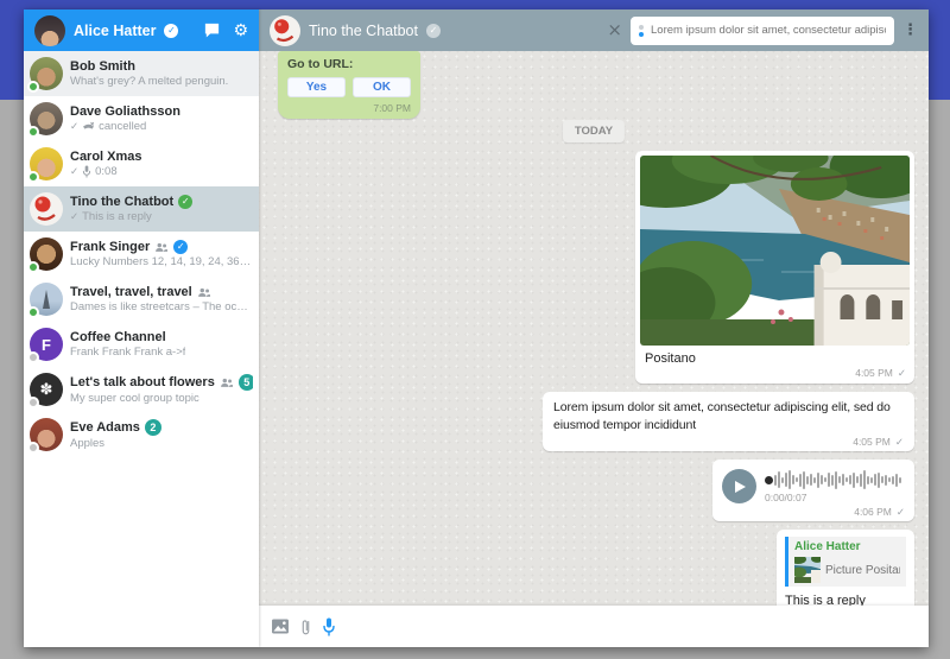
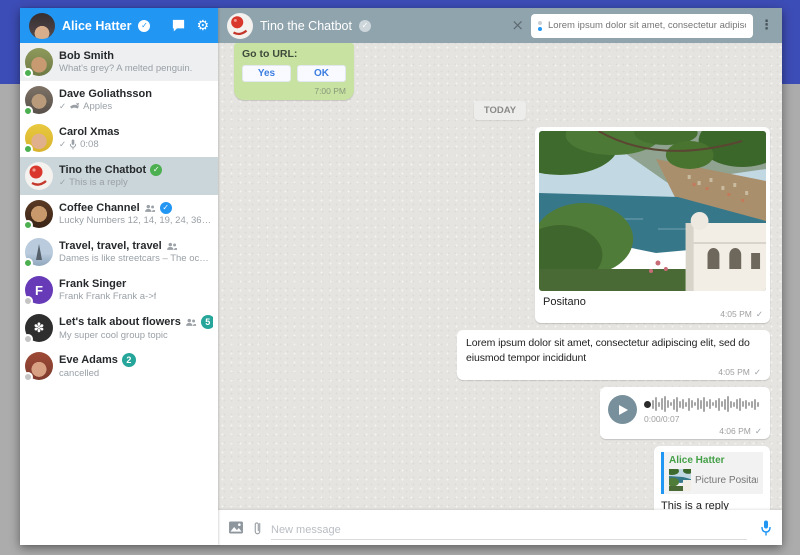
  Alice Hatter
  ✓
  ⚙
  Bob Smith
  What's grey? A melted penguin.
  Dave Goliathsson
  ✓
- cancelled
+ Apples
  Carol Xmas
  ✓
  0:08
  Tino the Chatbot
  ✓
  ✓
  This is a reply
- Frank Singer
+ Coffee Channel
  ✓
  Lucky Numbers 12, 14, 19, 24, 36, 4
  Travel, travel, travel
  Dames is like streetcars – The ocean
  F
- Coffee Channel
+ Frank Singer
  Frank Frank Frank a->f
  ✽
  Let's talk about flowers
  5
  My super cool group topic
  Eve Adams
  2
- Apples
+ cancelled
  Tino the Chatbot
  ✓
  ×
  Lorem ipsum dolor sit amet, consectetur adipis
  ⋮
  Go to URL:
  Yes
  OK
  7:00 PM
  TODAY
  Positano
  4:05 PM
  ✓
  Lorem ipsum dolor sit amet, consectetur adipiscing elit, sed do eiusmod tempor incididunt
  4:05 PM
  ✓
  0:00/0:07
  4:06 PM
  ✓
  Alice Hatter
  Picture Posita
  This is a reply
+ New message
